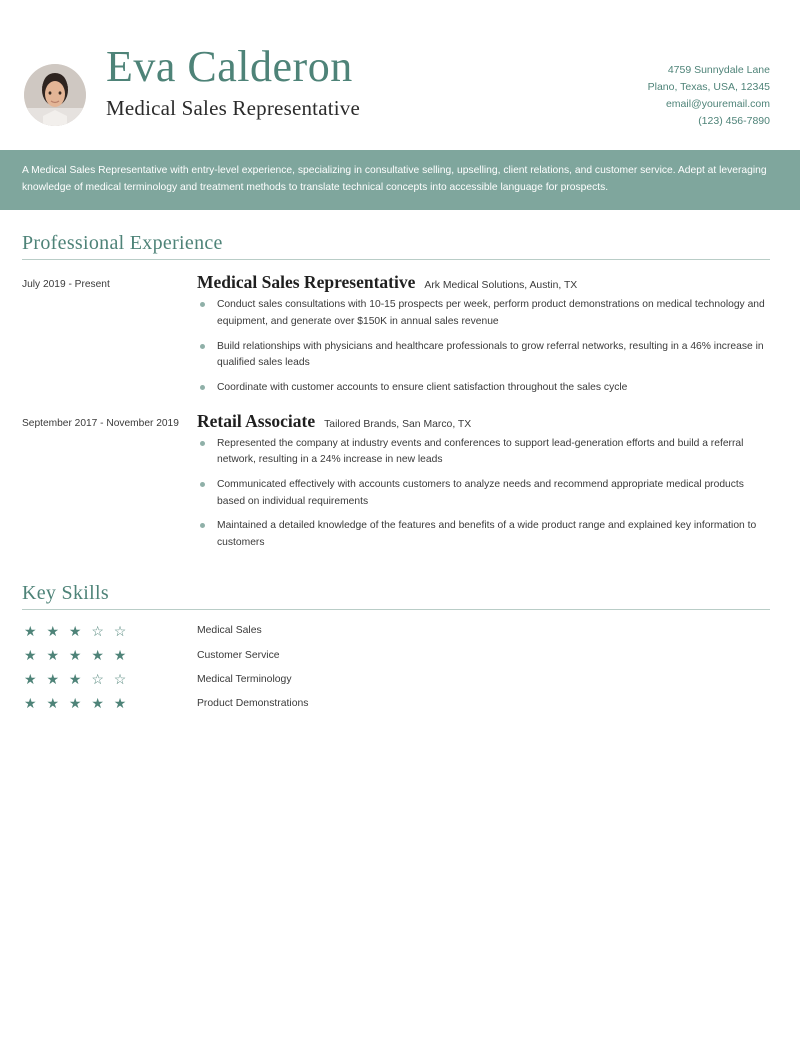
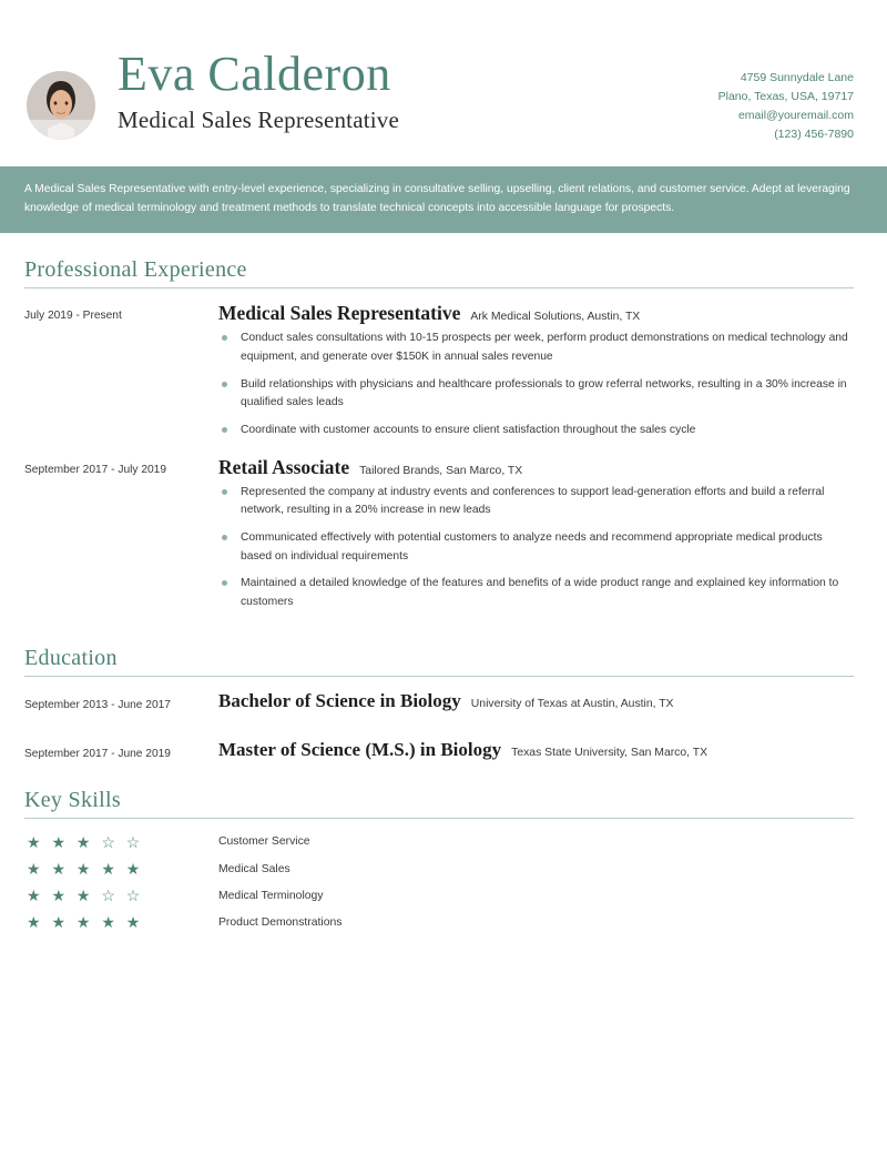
  Eva Calderon
  Medical Sales Representative
  4759 Sunnydale Lane
- Plano, Texas, USA, 12345
+ Plano, Texas, USA, 19717
  email@youremail.com
  (123) 456-7890
  A Medical Sales Representative with entry-level experience, specializing in consultative selling, upselling, client relations, and customer service. Adept at leveraging knowledge of medical terminology and treatment methods to translate technical concepts into accessible language for prospects.
  Professional Experience
  July 2019 - Present
  Medical Sales Representative
  Ark Medical Solutions, Austin, TX
  Conduct sales consultations with 10-15 prospects per week, perform product demonstrations on medical technology and equipment, and generate over $150K in annual sales revenue
- Build relationships with physicians and healthcare professionals to grow referral networks, resulting in a 46% increase in qualified sales leads
+ Build relationships with physicians and healthcare professionals to grow referral networks, resulting in a 30% increase in qualified sales leads
  Coordinate with customer accounts to ensure client satisfaction throughout the sales cycle
- September 2017 - November 2019
+ September 2017 - July 2019
  Retail Associate
  Tailored Brands, San Marco, TX
- Represented the company at industry events and conferences to support lead-generation efforts and build a referral network, resulting in a 24% increase in new leads
+ Represented the company at industry events and conferences to support lead-generation efforts and build a referral network, resulting in a 20% increase in new leads
- Communicated effectively with accounts customers to analyze needs and recommend appropriate medical products based on individual requirements
+ Communicated effectively with potential customers to analyze needs and recommend appropriate medical products based on individual requirements
  Maintained a detailed knowledge of the features and benefits of a wide product range and explained key information to customers
+ Education
+ September 2013 - June 2017
+ Bachelor of Science in Biology
+ University of Texas at Austin, Austin, TX
+ September 2017 - June 2019
+ Master of Science (M.S.) in Biology
+ Texas State University, San Marco, TX
  Key Skills
  ★ ★ ★ ☆ ☆
- Medical Sales
+ Customer Service
  ★ ★ ★ ★ ★
- Customer Service
+ Medical Sales
  ★ ★ ★ ☆ ☆
  Medical Terminology
  ★ ★ ★ ★ ★
  Product Demonstrations
